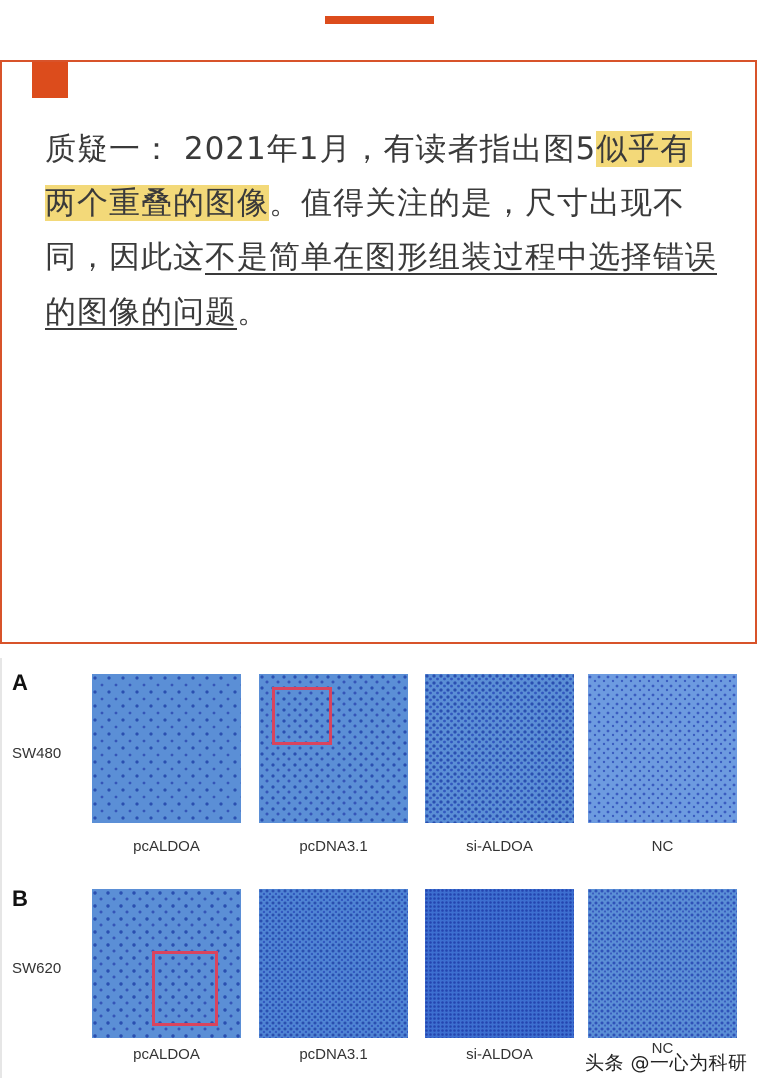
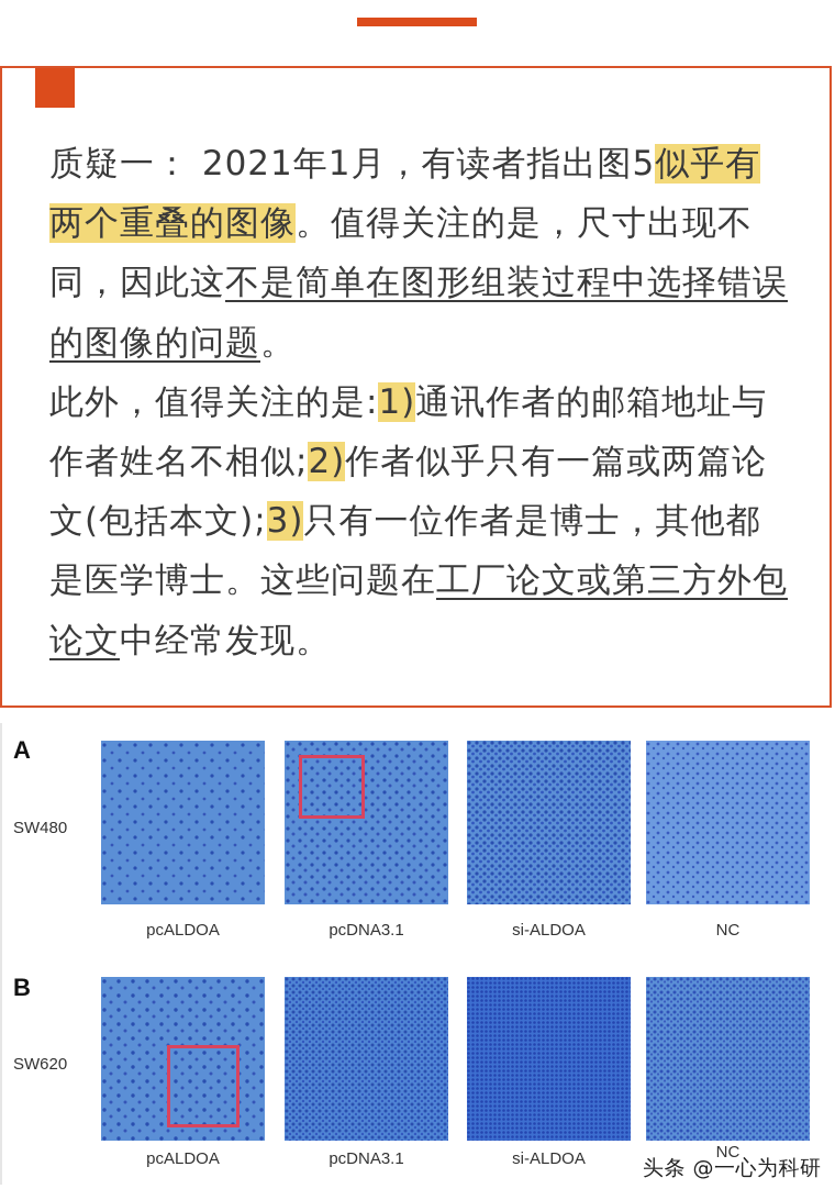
  质疑一： 2021年1月，有读者指出图5似乎有两个重叠的图像。值得关注的是，尺寸出现不同，因此这不是简单在图形组装过程中选择错误的图像的问题。
+ 此外，值得关注的是:1)通讯作者的邮箱地址与作者姓名不相似;2)作者似乎只有一篇或两篇论文(包括本文);3)只有一位作者是博士，其他都是医学博士。这些问题在工厂论文或第三方外包论文中经常发现。
  A
  SW480
  pcALDOA
  pcDNA3.1
  si-ALDOA
  NC
  B
  SW620
  pcALDOA
  pcDNA3.1
  si-ALDOA
  NC
  头条 @一心为科研
